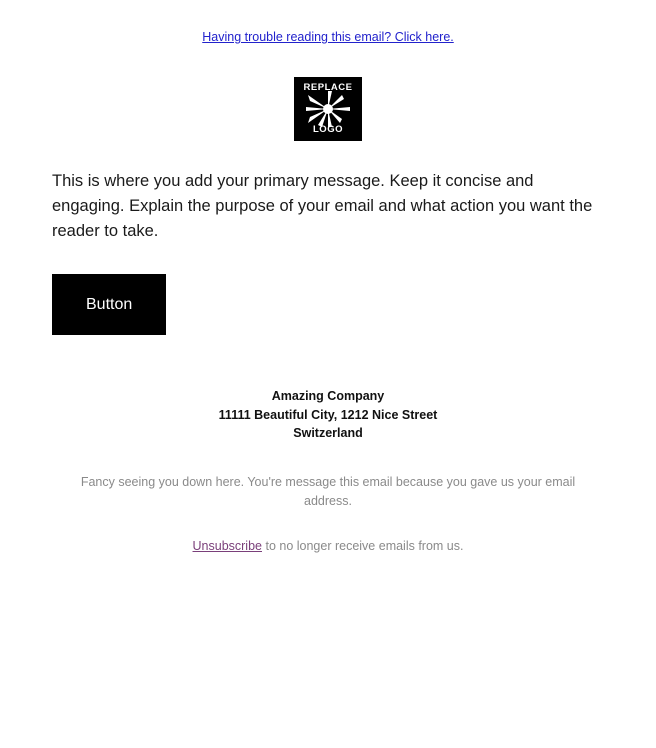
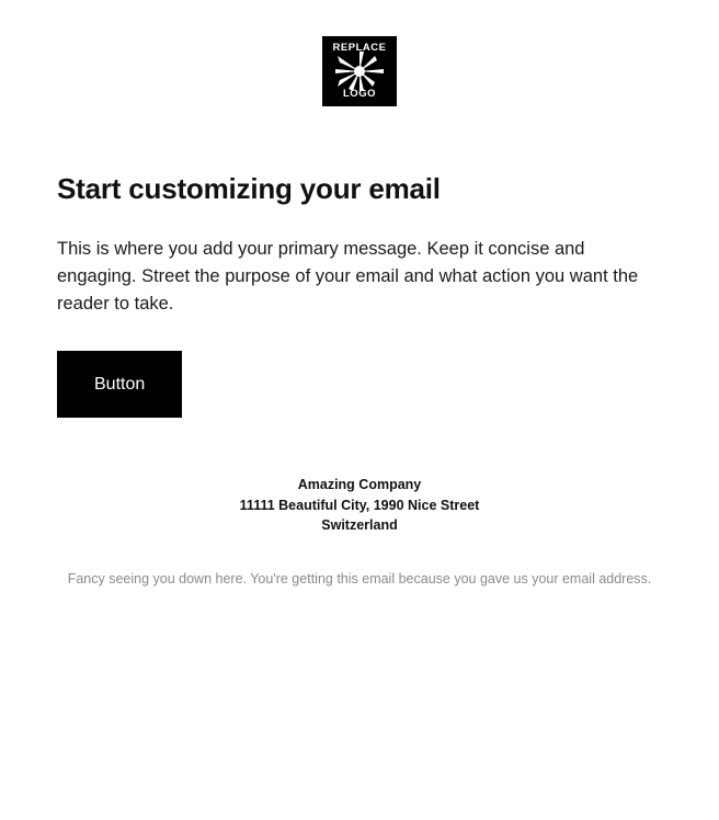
- Having trouble reading this email? Click here.
  REPLACE
  LOGO
+ Start customizing your email
- This is where you add your primary message. Keep it concise and engaging. Explain the purpose of your email and what action you want the reader to take.
+ This is where you add your primary message. Keep it concise and engaging. Street the purpose of your email and what action you want the reader to take.
  Button
  Amazing Company
- 11111 Beautiful City, 1212 Nice Street
+ 11111 Beautiful City, 1990 Nice Street
  Switzerland
- Fancy seeing you down here. You're message this email because you gave us your email address.
+ Fancy seeing you down here. You're getting this email because you gave us your email address.
- Unsubscribe to no longer receive emails from us.
